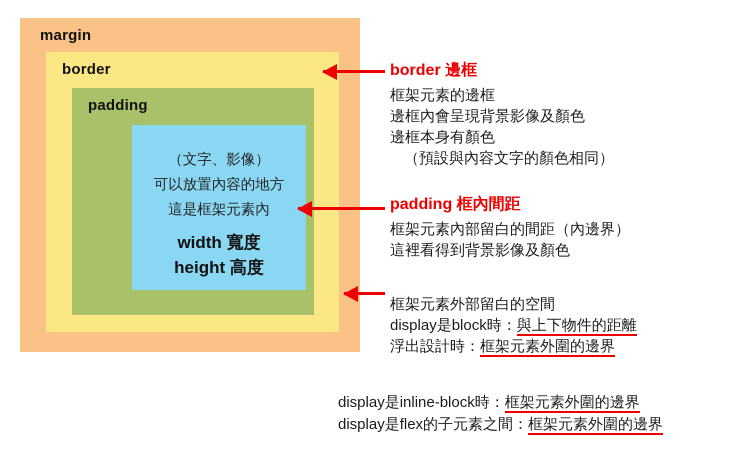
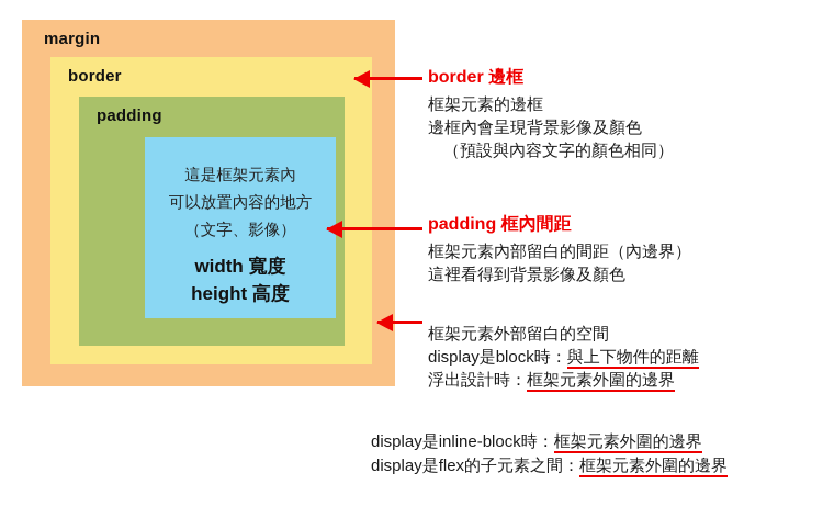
  margin
  border
  padding
- （文字、影像）
+ 這是框架元素內
  可以放置內容的地方
- 這是框架元素內
+ （文字、影像）
  width 寬度
  height 高度
  border 邊框
  框架元素的邊框
  邊框內會呈現背景影像及顏色
- 邊框本身有顏色
  （預設與內容文字的顏色相同）
  padding 框內間距
  框架元素內部留白的間距（內邊界）
  這裡看得到背景影像及顏色
  框架元素外部留白的空間
  display是block時：與上下物件的距離
  浮出設計時：框架元素外圍的邊界
  display是inline-block時：框架元素外圍的邊界
  display是flex的子元素之間：框架元素外圍的邊界
